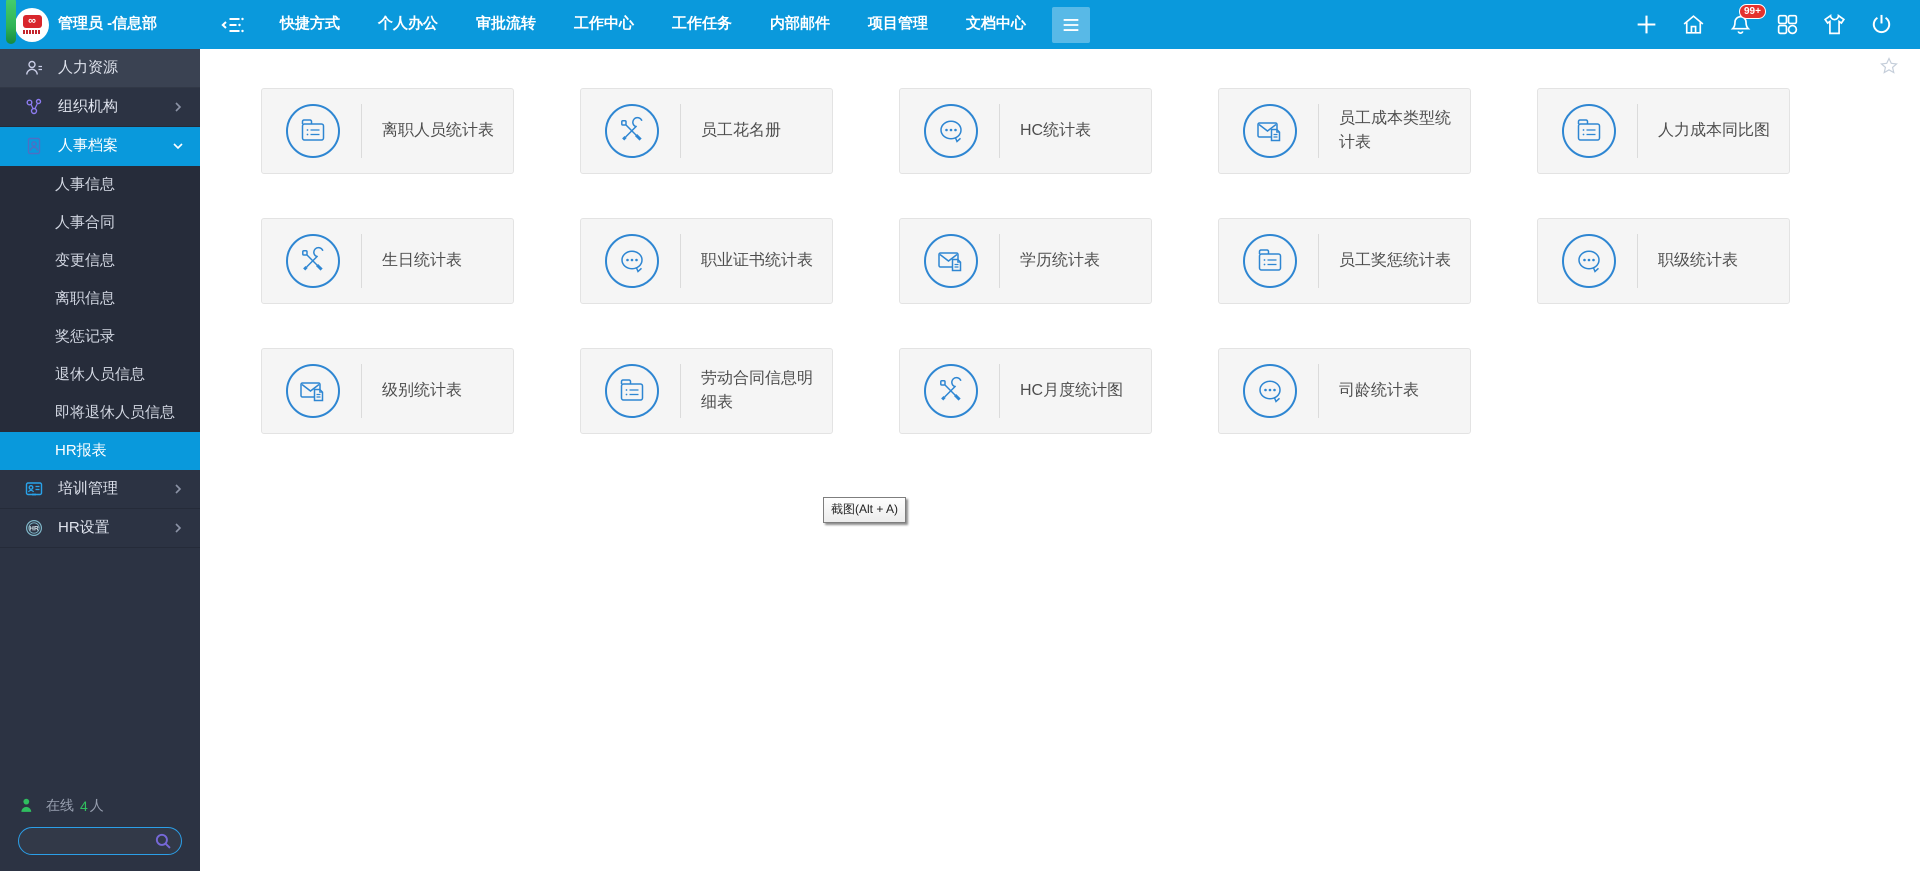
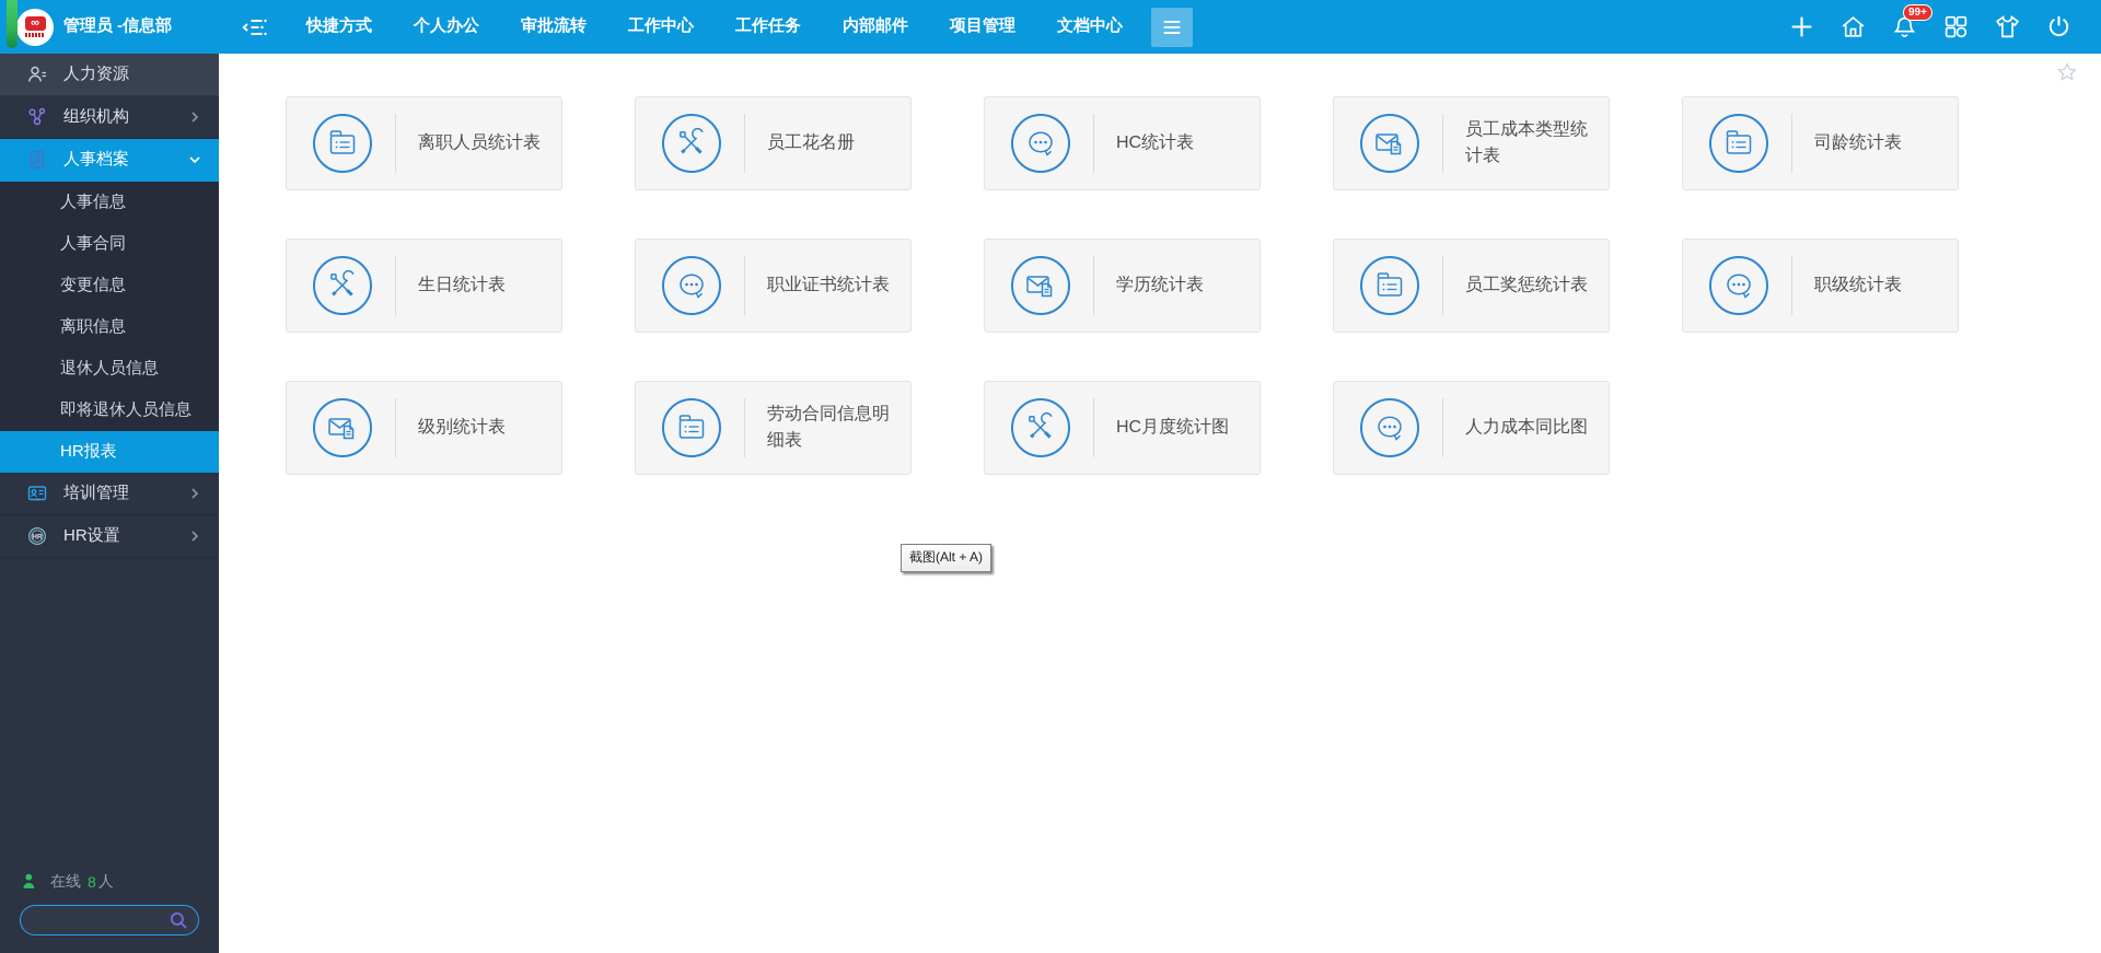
  ∞
  管理员 -信息部
  快捷方式
  个人办公
  审批流转
  工作中心
  工作任务
  内部邮件
  项目管理
  文档中心
  99+
  人力资源
  组织机构
  人事档案
  人事信息
  人事合同
  变更信息
  离职信息
- 奖惩记录
  退休人员信息
  即将退休人员信息
  HR报表
  培训管理
  HR设置
  在线
- 4
+ 8
  人
  离职人员统计表
  员工花名册
  HC统计表
  员工成本类型统计表
- 人力成本同比图
+ 司龄统计表
  生日统计表
  职业证书统计表
  学历统计表
  员工奖惩统计表
  职级统计表
  级别统计表
  劳动合同信息明细表
  HC月度统计图
- 司龄统计表
+ 人力成本同比图
  截图(Alt + A)
